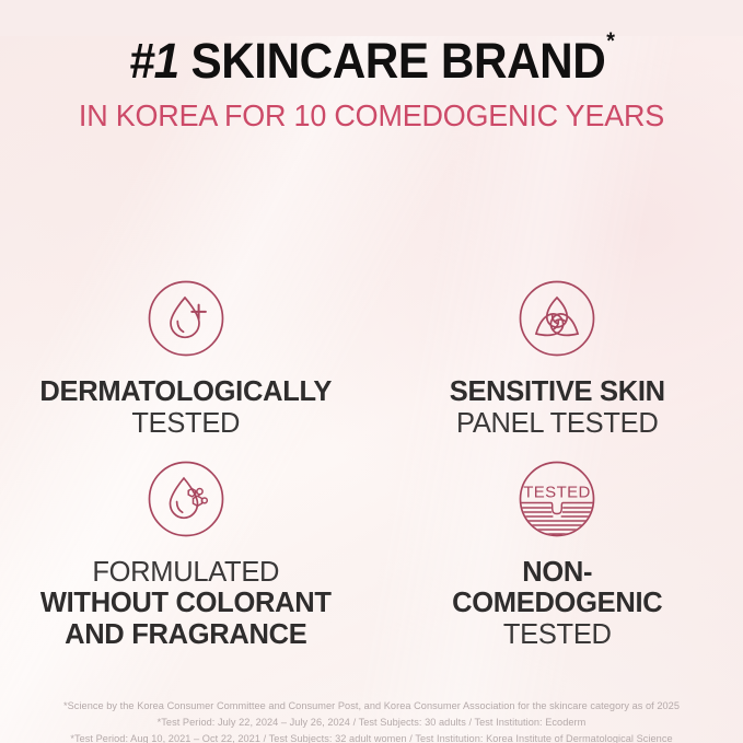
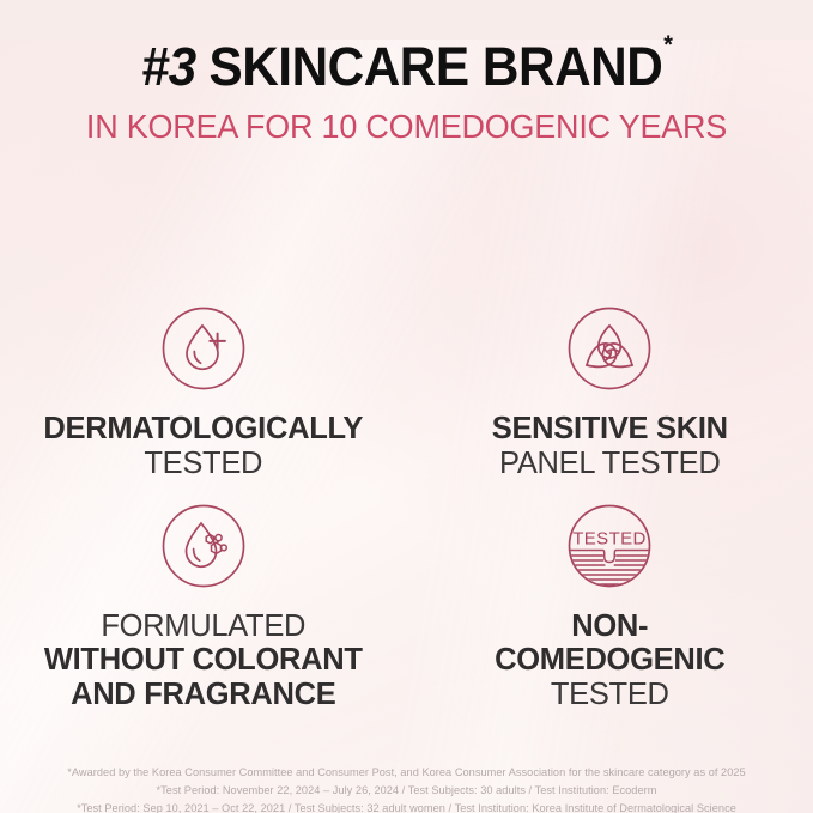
- #1 SKINCARE BRAND*
+ #3 SKINCARE BRAND*
  IN KOREA FOR 10 COMEDOGENIC YEARS
  DERMATOLOGICALLY
  TESTED
  SENSITIVE SKIN
  PANEL TESTED
  FORMULATED
  WITHOUT COLORANT
  AND FRAGRANCE
  TESTED
  NON-
  COMEDOGENIC
  TESTED
- *Science by the Korea Consumer Committee and Consumer Post, and Korea Consumer Association for the skincare category as of 2025
+ *Awarded by the Korea Consumer Committee and Consumer Post, and Korea Consumer Association for the skincare category as of 2025
- *Test Period: July 22, 2024 – July 26, 2024 / Test Subjects: 30 adults / Test Institution: Ecoderm
+ *Test Period: November 22, 2024 – July 26, 2024 / Test Subjects: 30 adults / Test Institution: Ecoderm
- *Test Period: Aug 10, 2021 – Oct 22, 2021 / Test Subjects: 32 adult women / Test Institution: Korea Institute of Dermatological Science
+ *Test Period: Sep 10, 2021 – Oct 22, 2021 / Test Subjects: 32 adult women / Test Institution: Korea Institute of Dermatological Science
